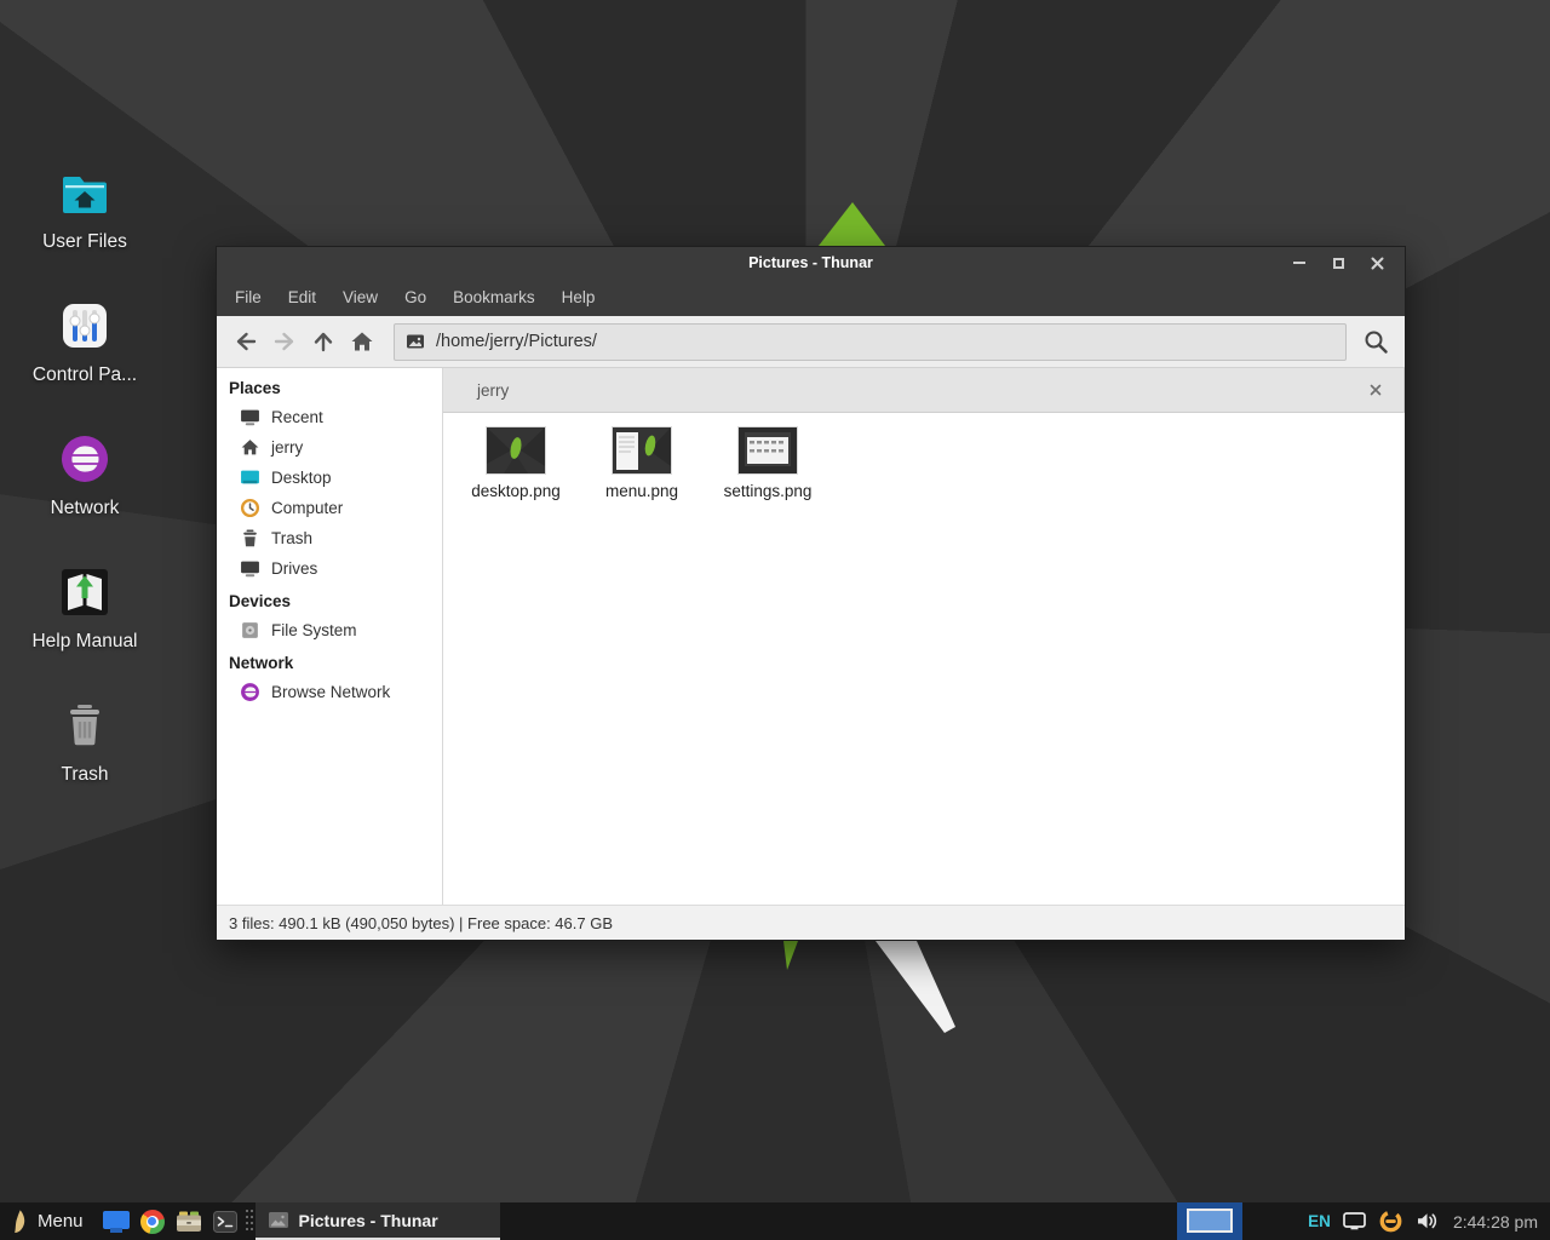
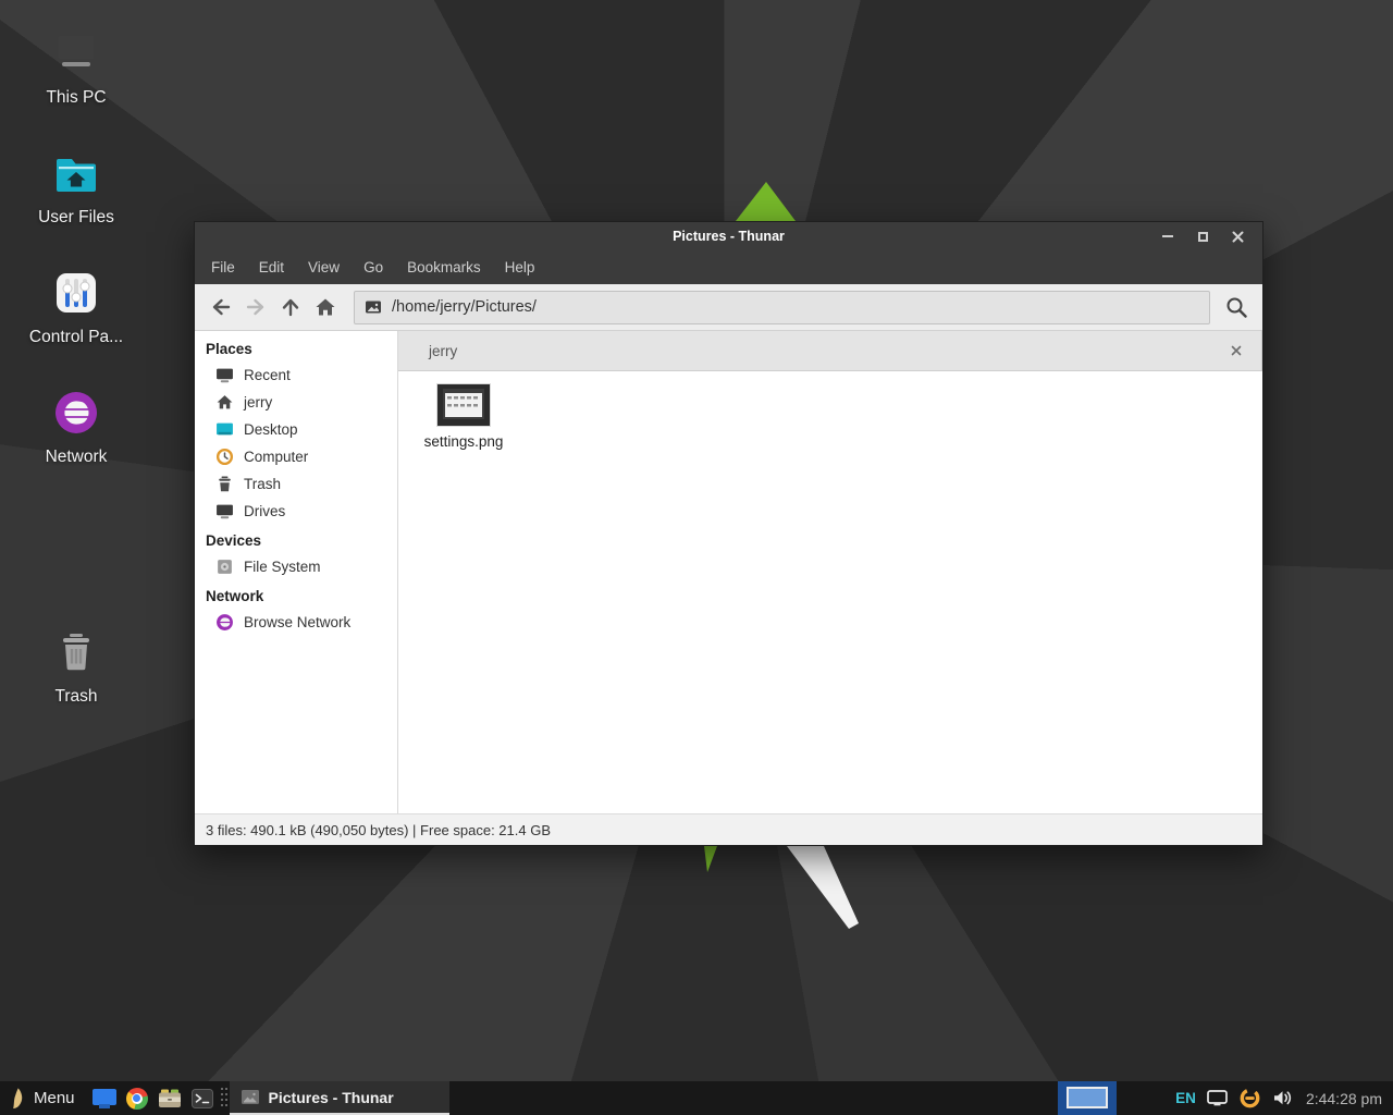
+ This PC
  User Files
  Control Pa...
  Network
- Help Manual
  Trash
  Pictures - Thunar
  File
  Edit
  View
  Go
  Bookmarks
  Help
  /home/jerry/Pictures/
  Places
  Recent
  jerry
  Desktop
  Computer
  Trash
  Drives
  Devices
  File System
  Network
  Browse Network
  jerry
- desktop.png
- menu.png
  settings.png
- 3 files: 490.1 kB (490,050 bytes) | Free space: 46.7 GB
+ 3 files: 490.1 kB (490,050 bytes) | Free space: 21.4 GB
  Menu
  Pictures - Thunar
  EN
  2:44:28 pm
